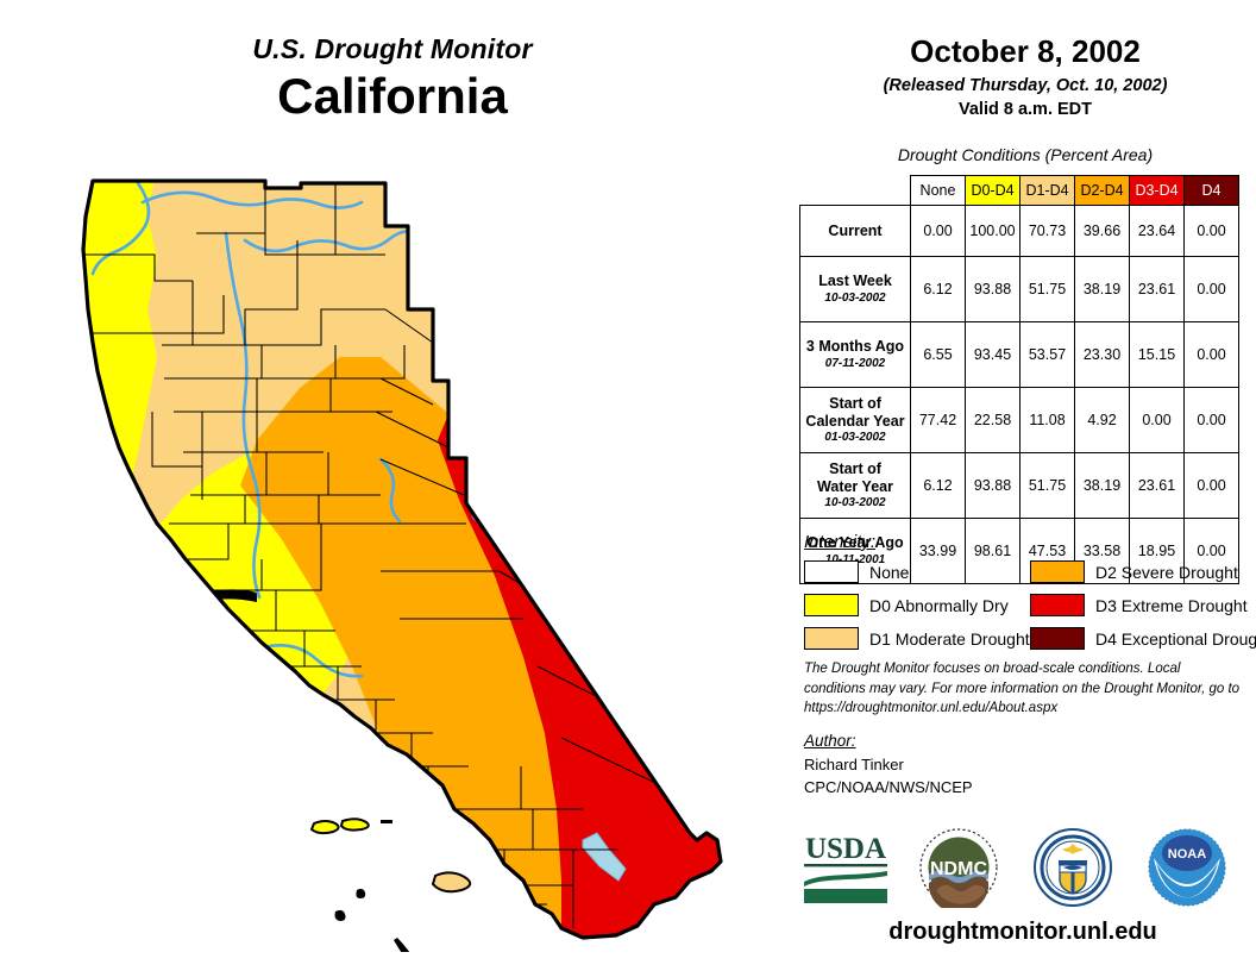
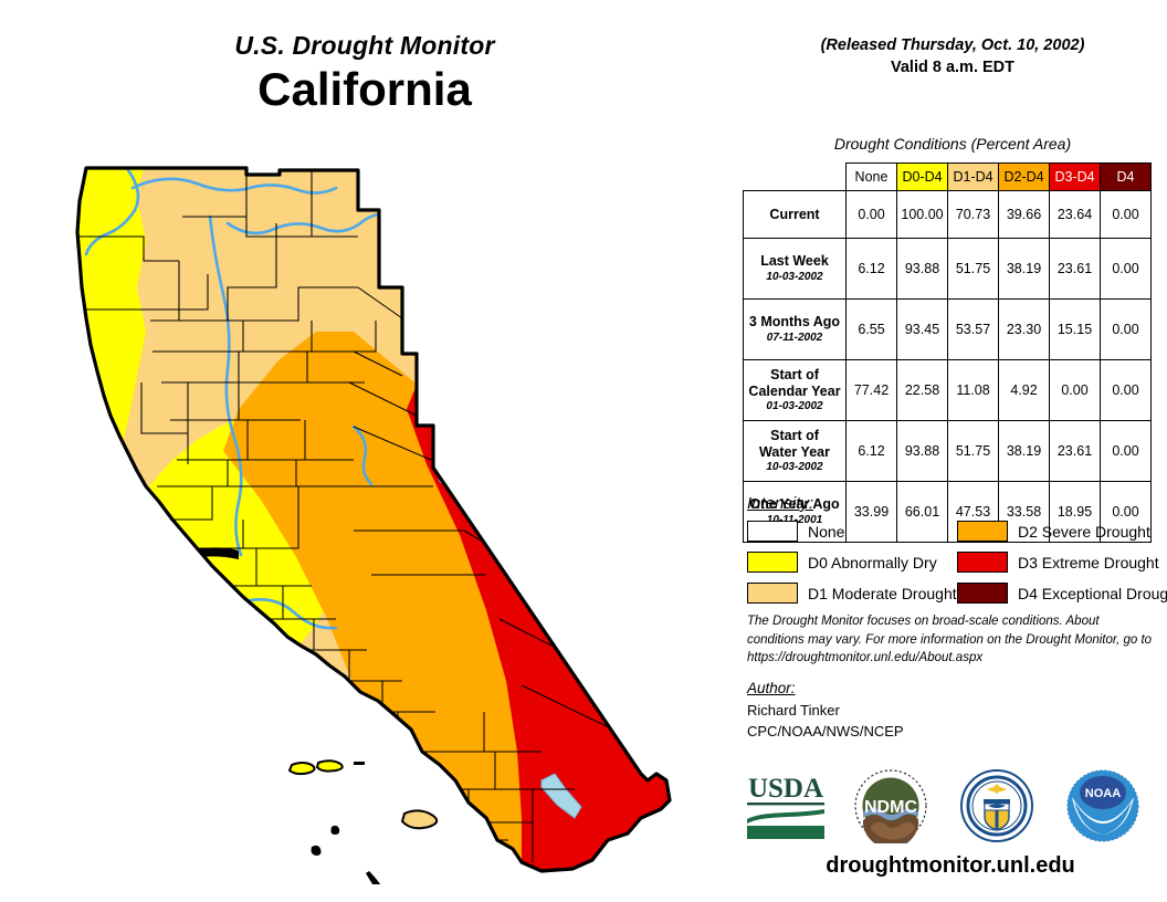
  U.S. Drought Monitor
  California
- October 8, 2002
  (Released Thursday, Oct. 10, 2002)
  Valid 8 a.m. EDT
  Drought Conditions (Percent Area)
  	None	D0-D4	D1-D4	D2-D4	D3-D4	D4
  Current	0.00	100.00	70.73	39.66	23.64	0.00
  Last Week10-03-2002	6.12	93.88	51.75	38.19	23.61	0.00
  3 Months Ago07-11-2002	6.55	93.45	53.57	23.30	15.15	0.00
  Start ofCalendar Year01-03-2002	77.42	22.58	11.08	4.92	0.00	0.00
  Start ofWater Year10-03-2002	6.12	93.88	51.75	38.19	23.61	0.00
- One Year Ago2001	33.99	98.61	47.53	33.58	18.95	0.00
+ One Year Ago2001	33.99	66.01	47.53	33.58	18.95	0.00
  Intensity:
  None
  D0 Abnormally Dry
  D1 Moderate Drought
  D2 Severe Drought
  D3 Extreme Drought
  D4 Exceptional Droug
- The Drought Monitor focuses on broad-scale conditions. Local conditions may vary. For more information on the Drought Monitor, go to https://droughtmonitor.unl.edu/About.aspx
+ The Drought Monitor focuses on broad-scale conditions. About conditions may vary. For more information on the Drought Monitor, go to https://droughtmonitor.unl.edu/About.aspx
  Author:
  Richard Tinker
  CPC/NOAA/NWS/NCEP
  USDA
  NDMC
  NOAA
  droughtmonitor.unl.edu
